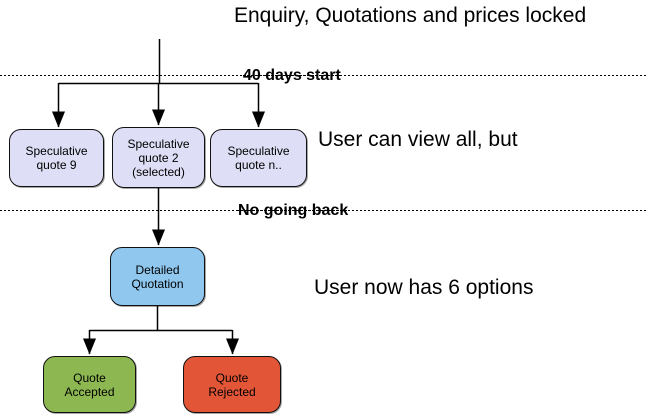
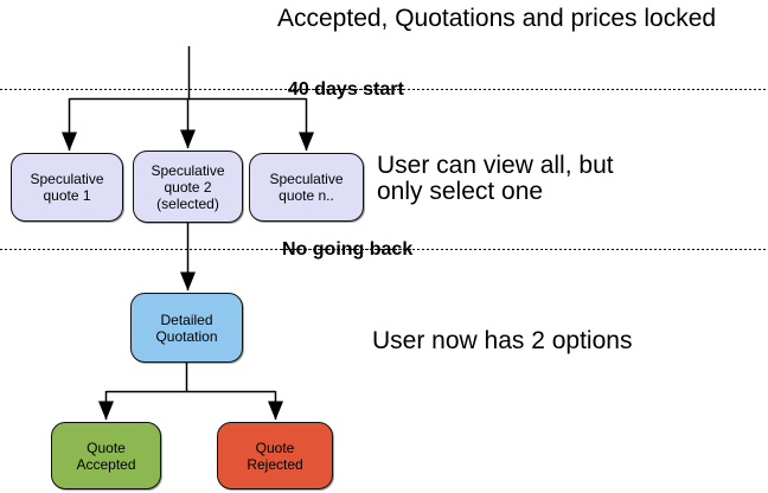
- Speculative quote 9
+ Speculative quote 1
  Speculative quote 2 (selected)
  Speculative quote n..
  Detailed Quotation
  Quote Accepted
  Quote Rejected
  40 days start
  No going back
- Enquiry, Quotations and prices locked
+ Accepted, Quotations and prices locked
  User can view all, but
+ only select one
- User now has 6 options
+ User now has 2 options
